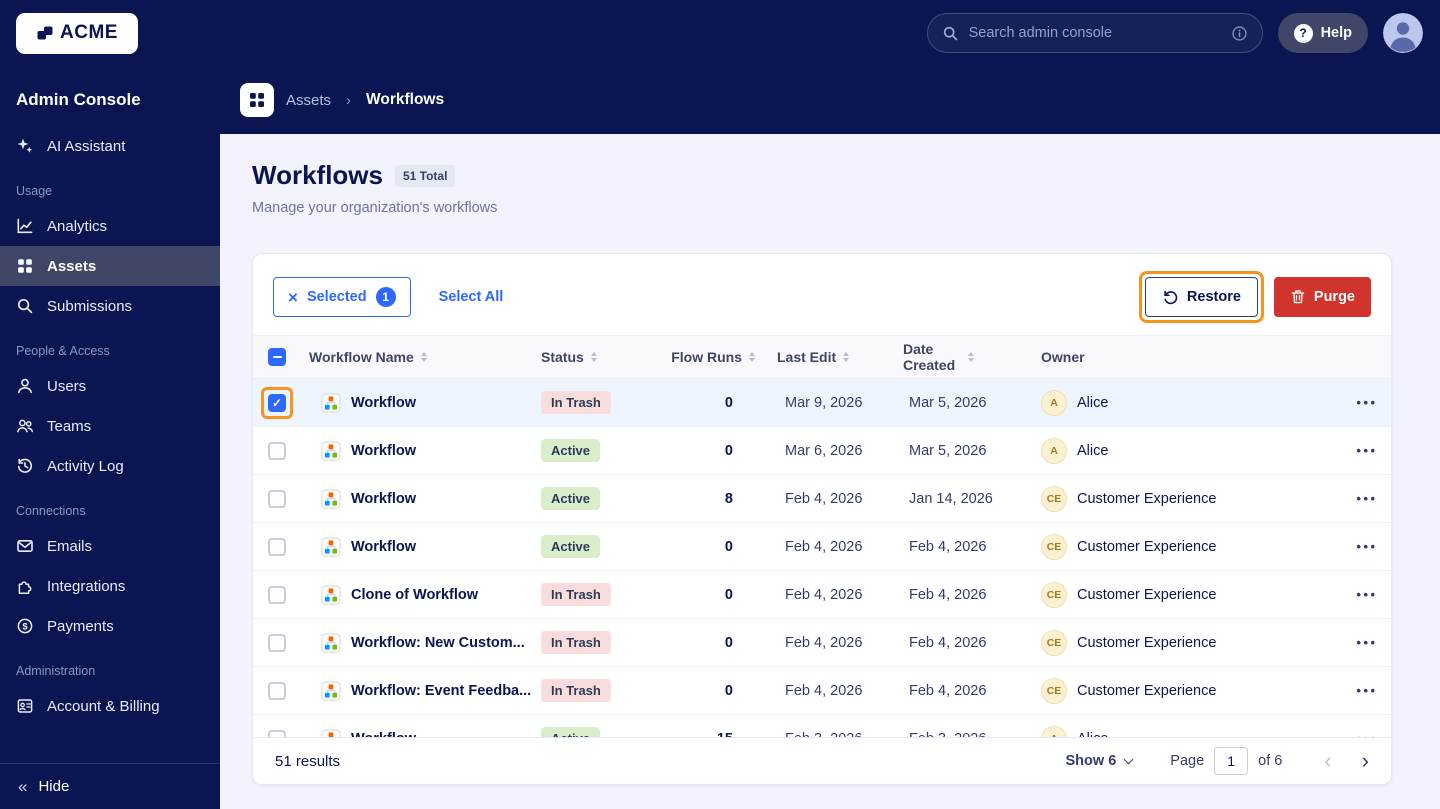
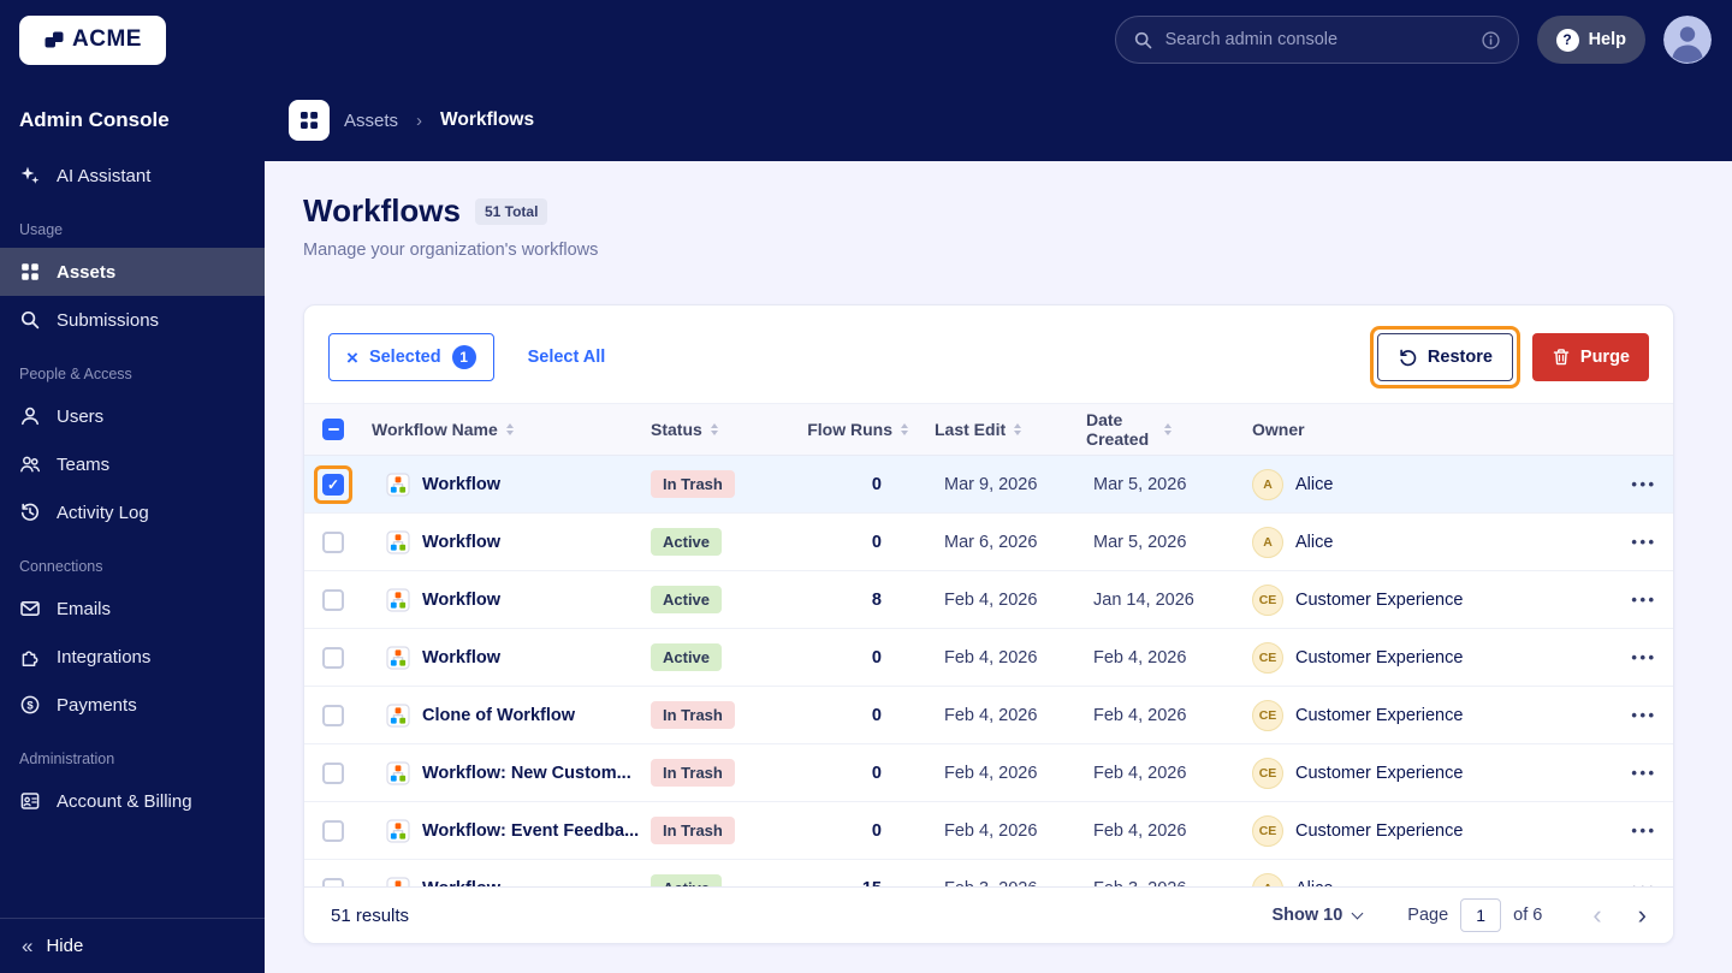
  ACME
  Search admin console
  ?
  Help
  Admin Console
  AI Assistant
  Usage
- Analytics
  Assets
  Submissions
  People & Access
  Users
  Teams
  Activity Log
  Connections
  Emails
  Integrations
  $
  Payments
  Administration
  Account & Billing
  «
  Hide
  Assets
  ›
  Workflows
  Workflows
  51 Total
  Manage your organization's workflows
  ×
  Selected
  1
  Select All
  Restore
  Purge
  Workflow Name
  Status
  Flow Runs
  Last Edit
  Date Created
  Owner
  Workflow
  In Trash
  0
  Mar 9, 2026
  Mar 5, 2026
  A
  Alice
  •••
  Workflow
  Active
  0
  Mar 6, 2026
  Mar 5, 2026
  A
  Alice
  •••
  Workflow
  Active
  8
  Feb 4, 2026
  Jan 14, 2026
  CE
  Customer Experience
  •••
  Workflow
  Active
  0
  Feb 4, 2026
  Feb 4, 2026
  CE
  Customer Experience
  •••
  Clone of Workflow
  In Trash
  0
  Feb 4, 2026
  Feb 4, 2026
  CE
  Customer Experience
  •••
  Workflow: New Custom...
  In Trash
  0
  Feb 4, 2026
  Feb 4, 2026
  CE
  Customer Experience
  •••
  Workflow: Event Feedba...
  In Trash
  0
  Feb 4, 2026
  Feb 4, 2026
  CE
  Customer Experience
  •••
  51 results
- Show 6
+ Show 10
  Page
  1
  of 6
  ‹
  ›
